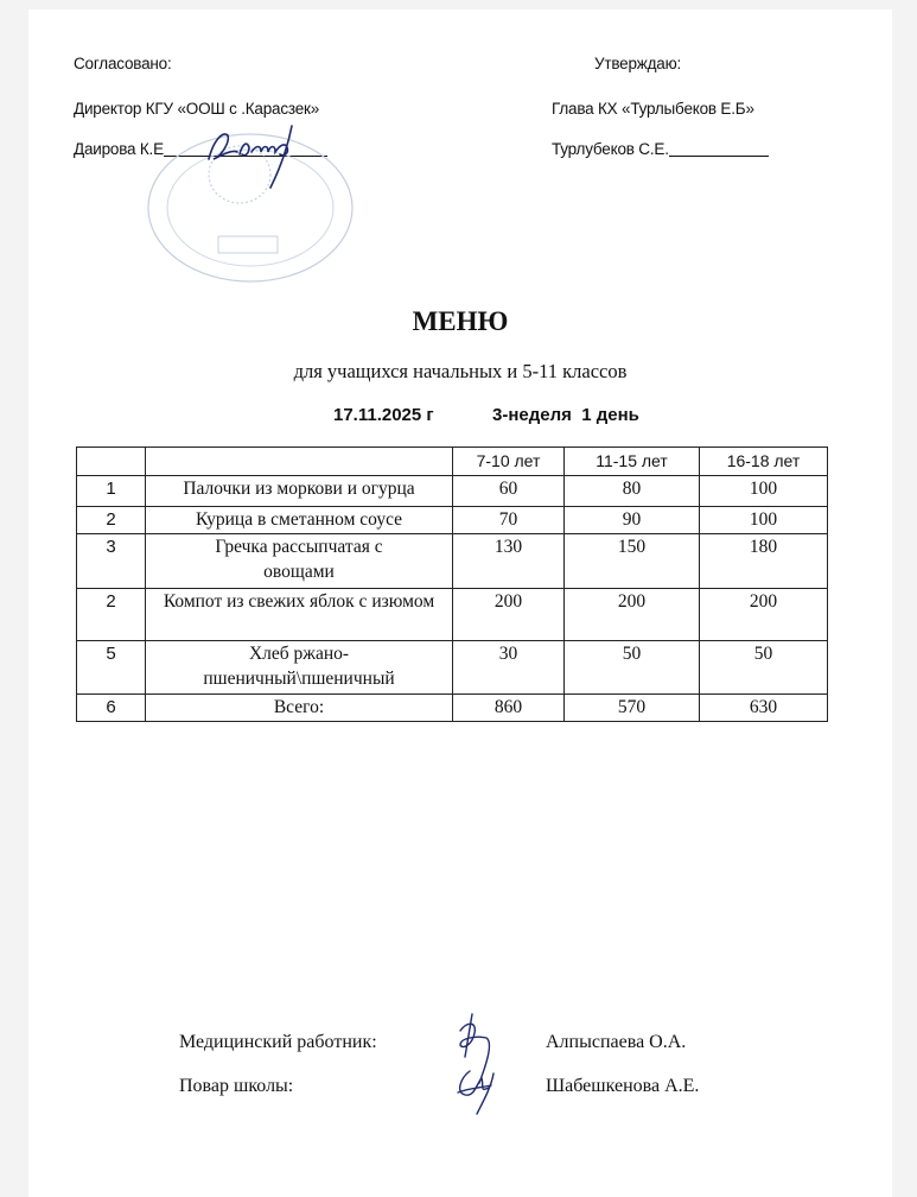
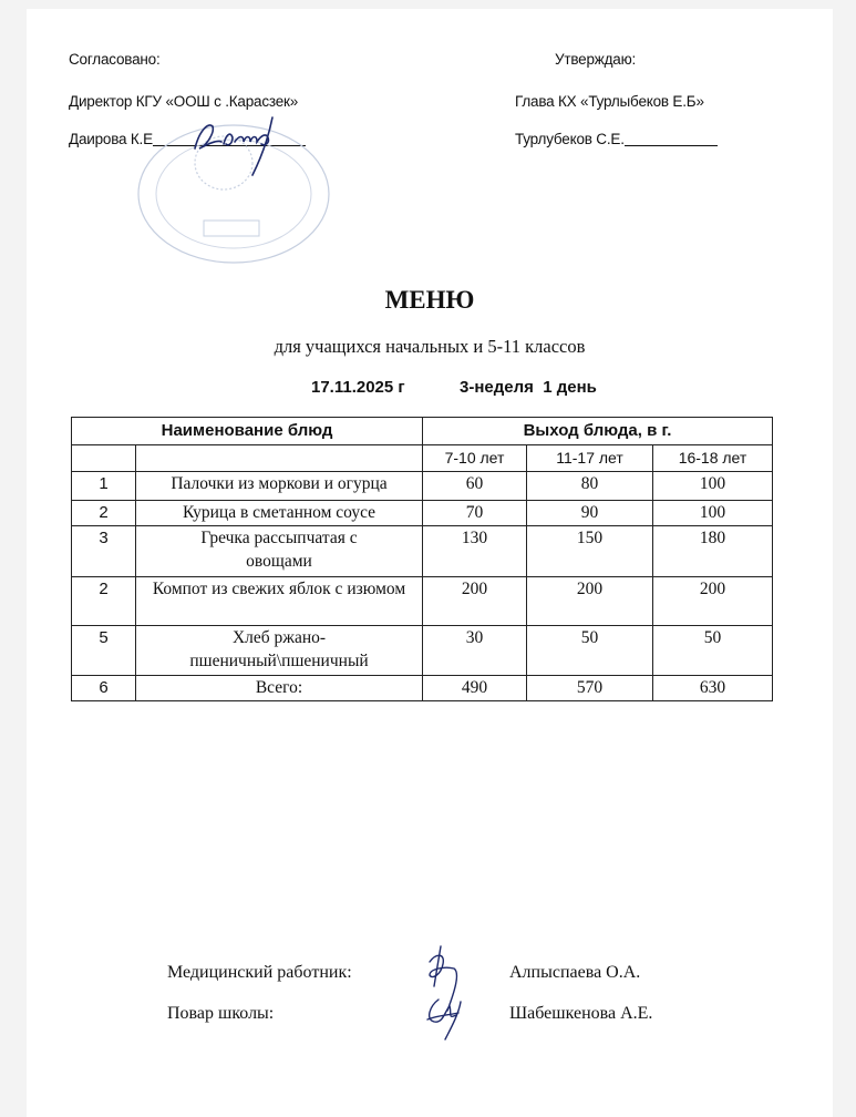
  Согласовано:
  Директор КГУ «ООШ с .Карасзек»
  Даирова К.Е
  Утверждаю:
  Глава КХ «Турлыбеков Е.Б»
  Турлубеков С.Е.
  МЕНЮ
  для учащихся начальных и 5-11 классов
  17.11.2025 г
  3-неделя 1 день
+ Наименование блюд	Выход блюда, в г.
- 		7-10 лет	11-15 лет	16-18 лет
+ 		7-10 лет	11-17 лет	16-18 лет
  1	Палочки из моркови и огурца	60	80	100
  2	Курица в сметанном соусе	70	90	100
  3	Гречка рассыпчатая с овощами	130	150	180
  2	Компот из свежих яблок с изюмом	200	200	200
  5	Хлеб ржано-пшеничный\пшеничный	30	50	50
- 6	Всего:	860	570	630
+ 6	Всего:	490	570	630
  Медицинский работник:
  Алпыспаева О.А.
  Повар школы:
  Шабешкенова А.Е.
